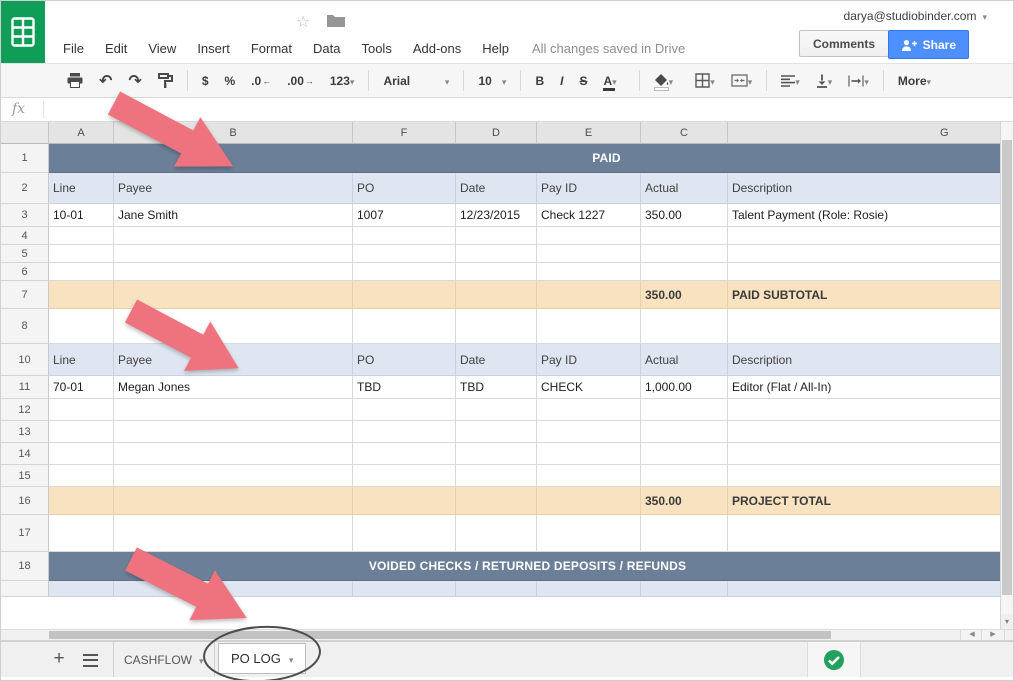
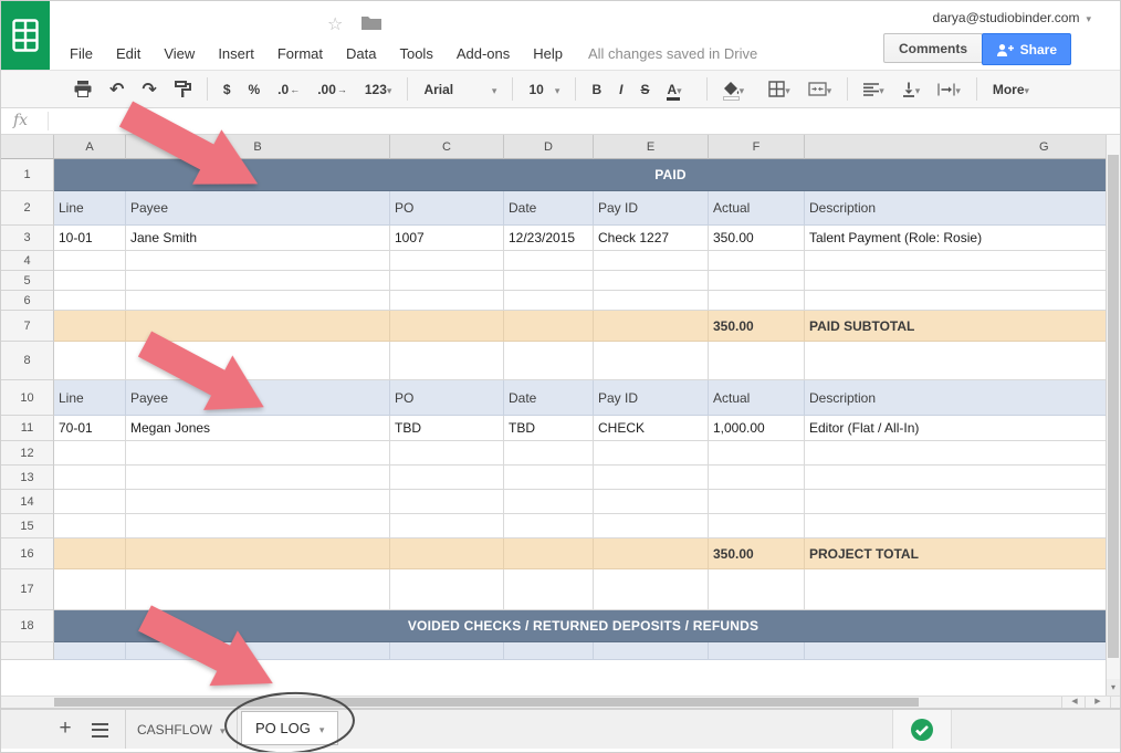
  File
  Edit
  View
  Insert
  Format
  Data
  Tools
  Add-ons
  Help
  All changes saved in Drive
  darya@studiobinder.com
  Comments
  Share
  $
  %
  .0
  .00
  123
  Arial
  10
  B
  I
  S
  A
  More
  fx
  A
  B
- F
+ C
  D
  E
- C
+ F
  G
  1
  PAID
  2
  Line
  Payee
  PO
  Date
  Pay ID
  Actual
  Description
  3
  10-01
  Jane Smith
  1007
  12/23/2015
  Check 1227
  350.00
  Talent Payment (Role: Rosie)
  4
  5
  6
  7
  350.00
  PAID SUBTOTAL
  8
  10
  Line
  Payee
  PO
  Date
  Pay ID
  Actual
  Description
  11
  70-01
  Megan Jones
  TBD
  TBD
  CHECK
  1,000.00
  Editor (Flat / All-In)
  12
  13
  14
  15
  16
  350.00
  PROJECT TOTAL
  17
  18
  VOIDED CHECKS / RETURNED DEPOSITS / REFUNDS
  CASHFLOW
  PO LOG
